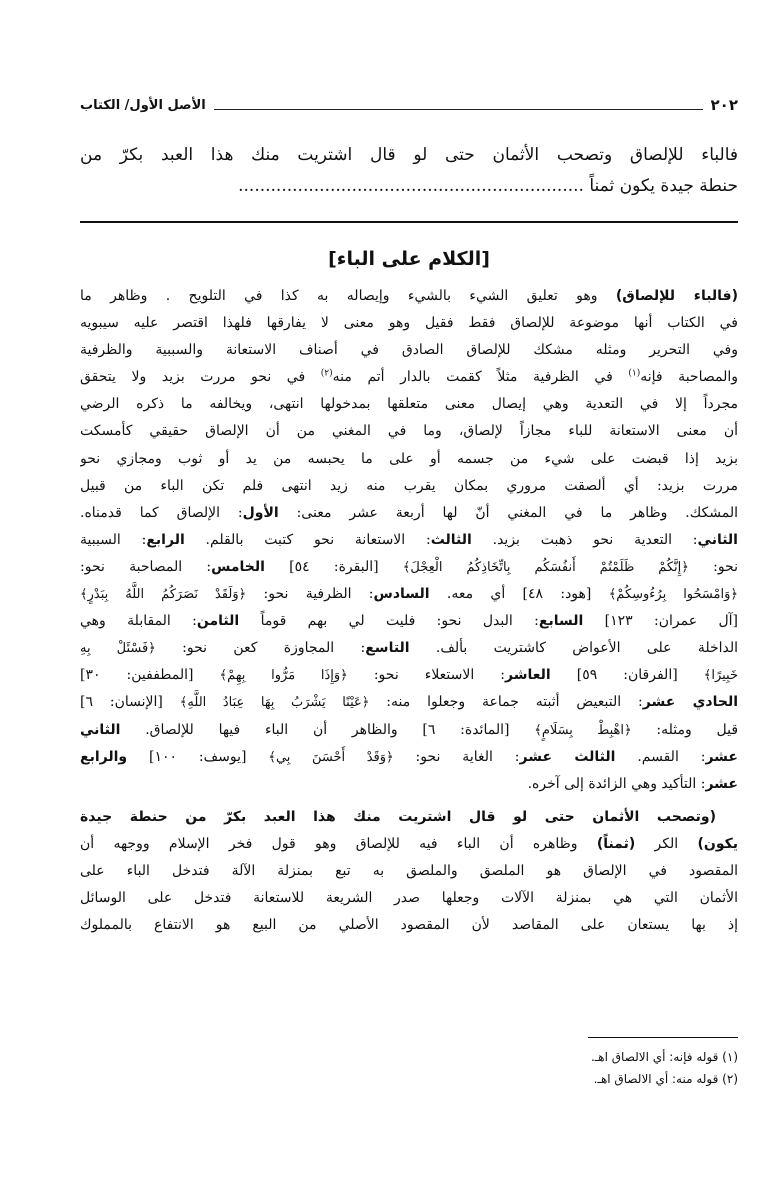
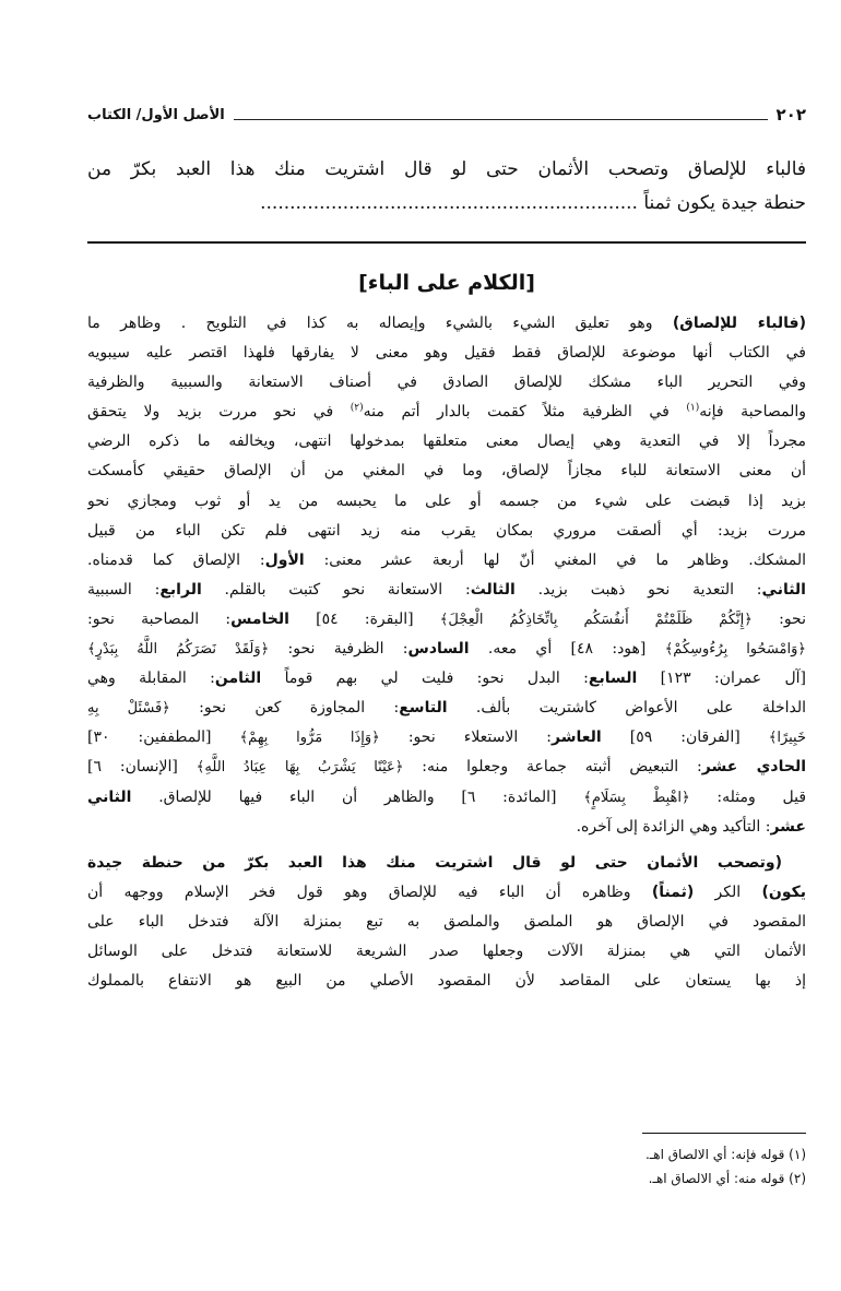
  ٢٠٢
  الأصل الأول/ الكتاب
  فالباء للإلصاق وتصحب الأثمان حتى لو قال اشتريت منك هذا العبد بكرّ من
  حنطة جيدة يكون ثمناً ................................................................
  [الكلام على الباء]
  (فالباء للإلصاق) وهو تعليق الشيء بالشيء وإيصاله به كذا في التلويح . وظاهر ما
  في الكتاب أنها موضوعة للإلصاق فقط فقيل وهو معنى لا يفارقها فلهذا اقتصر عليه سيبويه
- وفي التحرير ومثله مشكك للإلصاق الصادق في أصناف الاستعانة والسببية والظرفية
+ وفي التحرير الباء مشكك للإلصاق الصادق في أصناف الاستعانة والسببية والظرفية
  والمصاحبة فإنه(١) في الظرفية مثلاً كقمت بالدار أتم منه(٢) في نحو مررت بزيد ولا يتحقق
  مجرداً إلا في التعدية وهي إيصال معنى متعلقها بمدخولها انتهى، ويخالفه ما ذكره الرضي
  أن معنى الاستعانة للباء مجازاً لإلصاق، وما في المغني من أن الإلصاق حقيقي كأمسكت
  بزيد إذا قبضت على شيء من جسمه أو على ما يحبسه من يد أو ثوب ومجازي نحو
  مررت بزيد: أي ألصقت مروري بمكان يقرب منه زيد انتهى فلم تكن الباء من قبيل
  المشكك. وظاهر ما في المغني أنّ لها أربعة عشر معنى: الأول: الإلصاق كما قدمناه.
  الثاني: التعدية نحو ذهبت بزيد. الثالث: الاستعانة نحو كتبت بالقلم. الرابع: السببية
  نحو: ﴿إِنَّكُمْ ظَلَمْتُمْ أَنفُسَكُم بِاتِّخَاذِكُمُ الْعِجْلَ﴾ [البقرة: ٥٤] الخامس: المصاحبة نحو:
  ﴿وَامْسَحُوا بِرُءُوسِكُمْ﴾ [هود: ٤٨] أي معه. السادس: الظرفية نحو: ﴿وَلَقَدْ نَصَرَكُمُ اللَّهُ بِبَدْرٍ﴾
  [آل عمران: ١٢٣] السابع: البدل نحو: فليت لي بهم قوماً الثامن: المقابلة وهي
  الداخلة على الأعواض كاشتريت بألف. التاسع: المجاوزة كعن نحو: ﴿فَسْئَلْ بِهِ
  خَبِيرًا﴾ [الفرقان: ٥٩] العاشر: الاستعلاء نحو: ﴿وَإِذَا مَرُّوا بِهِمْ﴾ [المطففين: ٣٠]
  الحادي عشر: التبعيض أثبته جماعة وجعلوا منه: ﴿عَيْنًا يَشْرَبُ بِهَا عِبَادُ اللَّهِ﴾ [الإنسان: ٦]
  قيل ومثله: ﴿اهْبِطْ بِسَلَامٍ﴾ [المائدة: ٦] والظاهر أن الباء فيها للإلصاق. الثاني
- عشر: القسم. الثالث عشر: الغاية نحو: ﴿وَقَدْ أَحْسَنَ بِي﴾ [يوسف: ١٠٠] والرابع
  عشر: التأكيد وهي الزائدة إلى آخره.
  (وتصحب الأثمان حتى لو قال اشتريت منك هذا العبد بكرّ من حنطة جيدة
  يكون) الكر (ثمناً) وظاهره أن الباء فيه للإلصاق وهو قول فخر الإسلام ووجهه أن
  المقصود في الإلصاق هو الملصق والملصق به تبع بمنزلة الآلة فتدخل الباء على
  الأثمان التي هي بمنزلة الآلات وجعلها صدر الشريعة للاستعانة فتدخل على الوسائل
  إذ بها يستعان على المقاصد لأن المقصود الأصلي من البيع هو الانتفاع بالمملوك
  (١) قوله فإنه: أي الالصاق اهـ.
  (٢) قوله منه: أي الالصاق اهـ.
